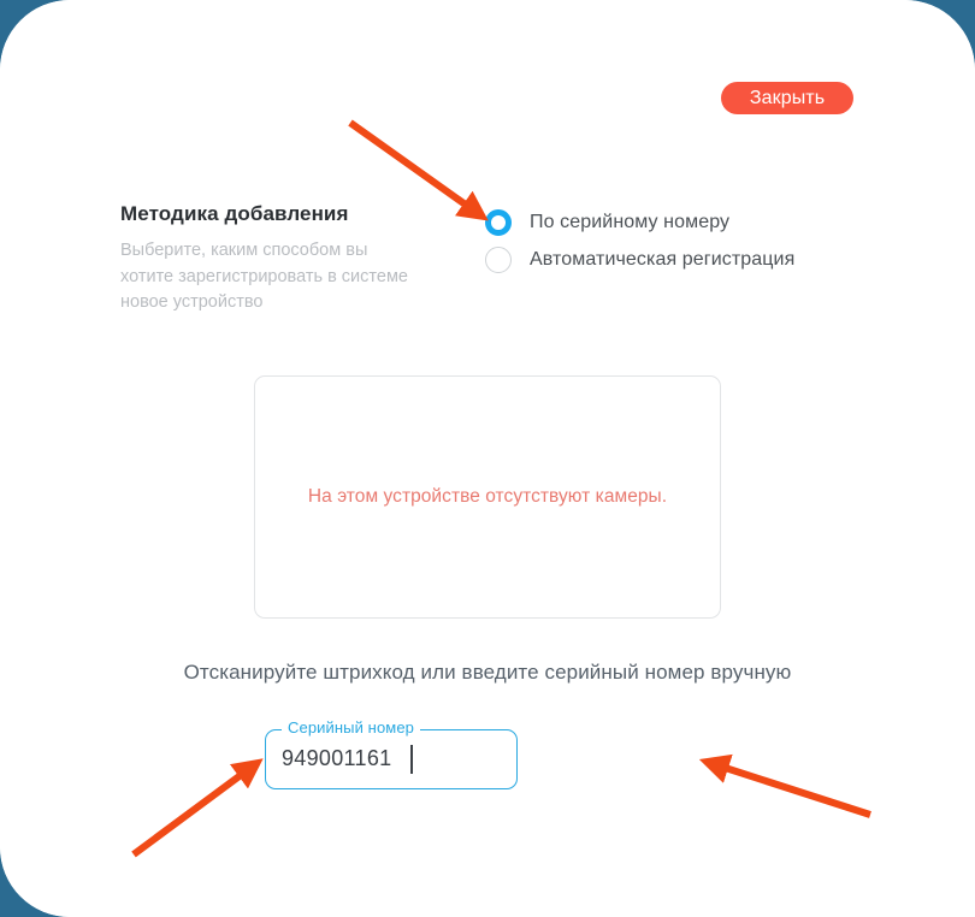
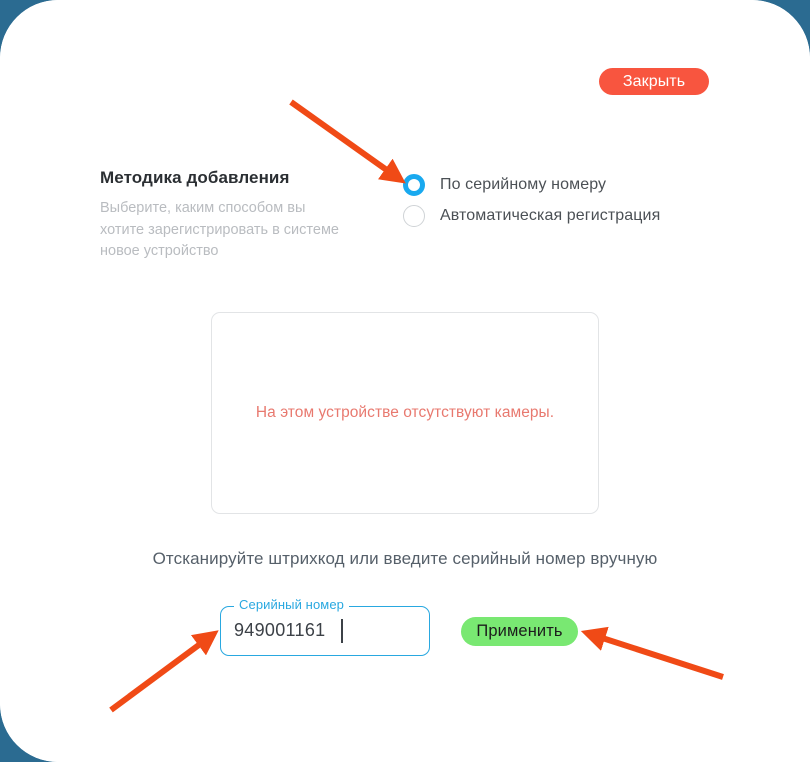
  Закрыть
  Методика добавления
  Выберите, каким способом вы хотите зарегистрировать в системе новое устройство
  По серийному номеру
  Автоматическая регистрация
  На этом устройстве отсутствуют камеры.
  Отсканируйте штрихкод или введите серийный номер вручную
  Серийный номер
  949001161
+ Применить
